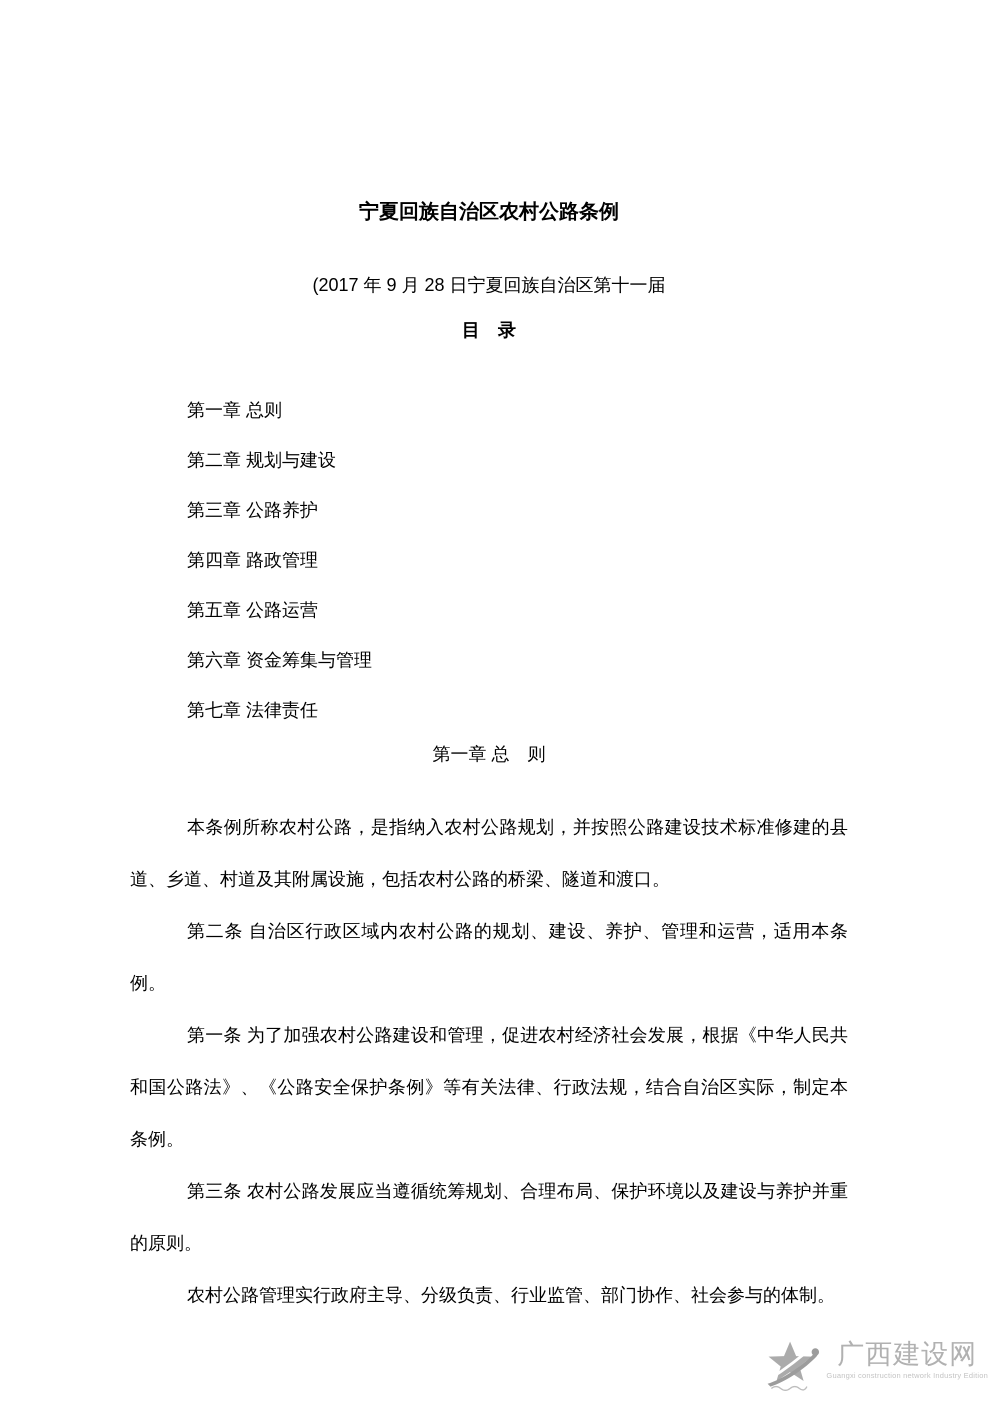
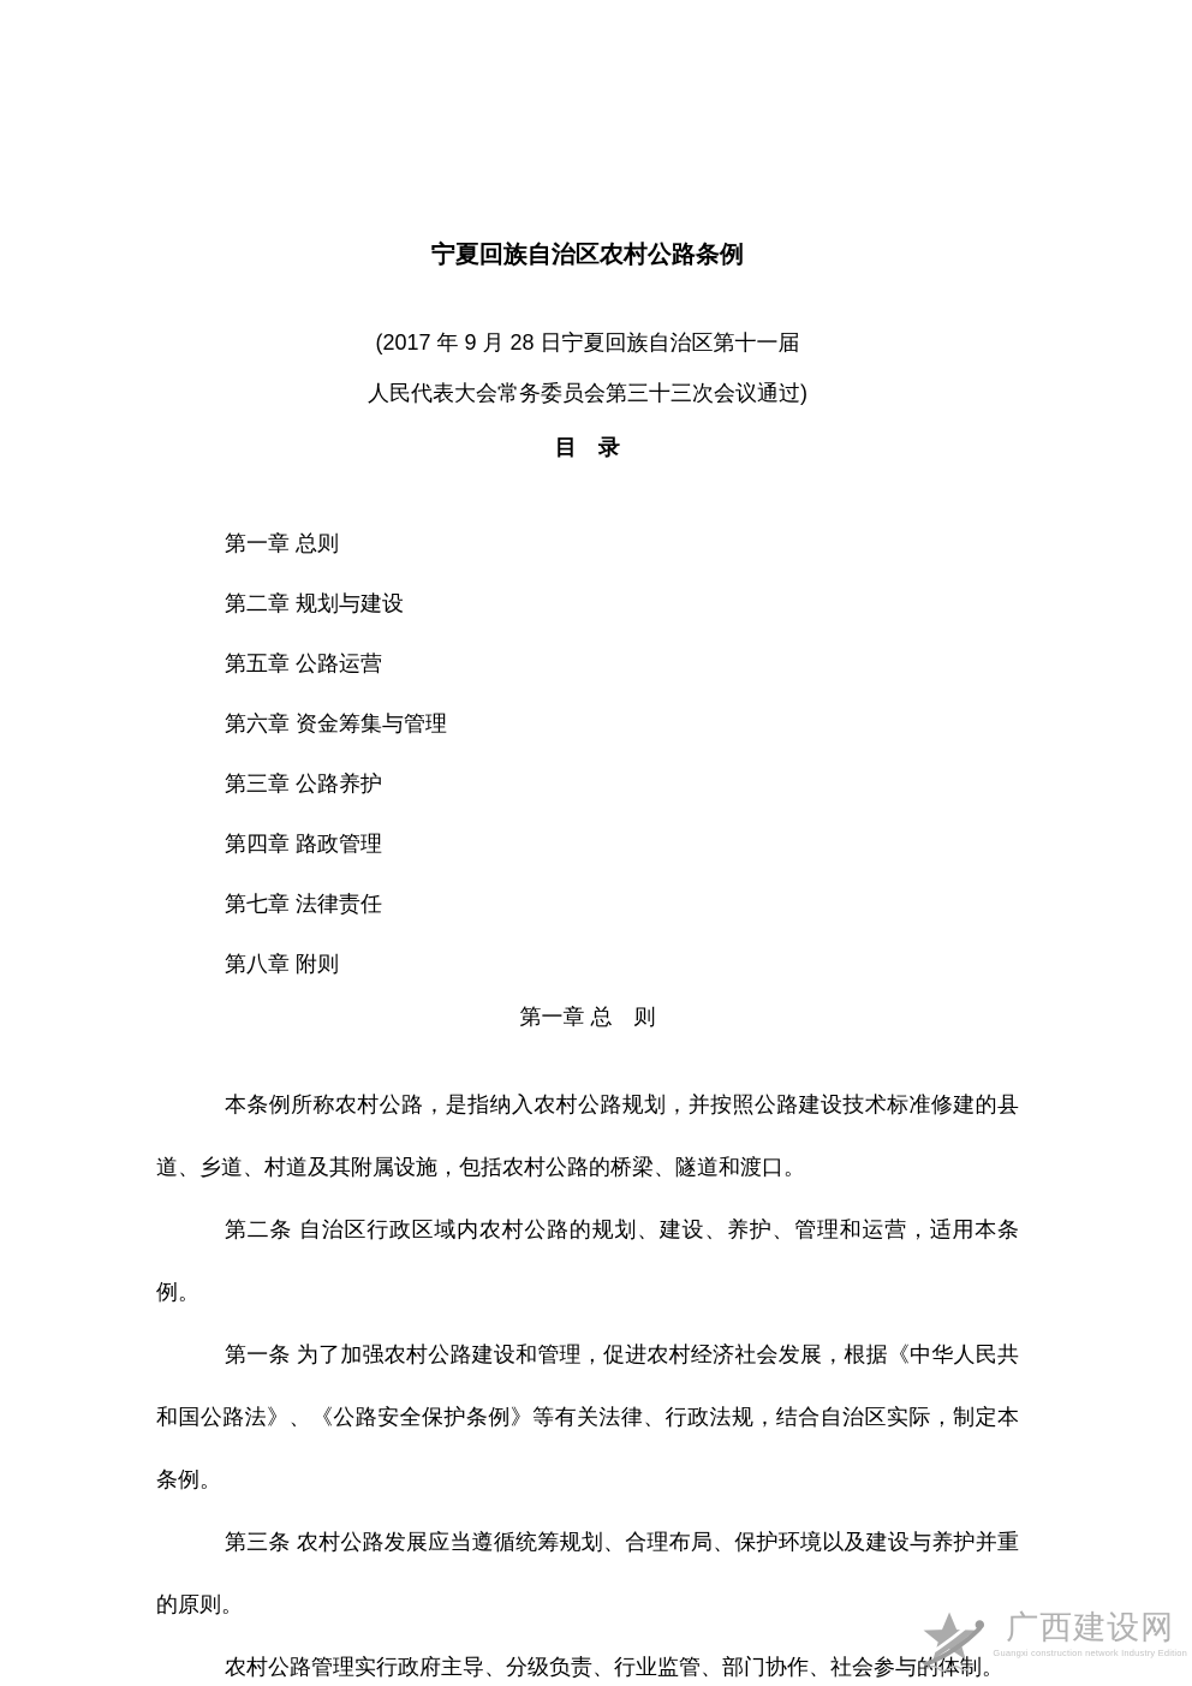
  宁夏回族自治区农村公路条例
  (2017 年 9 月 28 日宁夏回族自治区第十一届
+ 人民代表大会常务委员会第三十三次会议通过)
  目 录
  第一章 总则
  第二章 规划与建设
- 第三章 公路养护
+ 第五章 公路运营
- 第四章 路政管理
+ 第六章 资金筹集与管理
- 第五章 公路运营
+ 第三章 公路养护
- 第六章 资金筹集与管理
+ 第四章 路政管理
  第七章 法律责任
+ 第八章 附则
  第一章 总 则
  本条例所称农村公路，是指纳入农村公路规划，并按照公路建设技术标准修建的县道、乡道、村道及其附属设施，包括农村公路的桥梁、隧道和渡口。
  第二条 自治区行政区域内农村公路的规划、建设、养护、管理和运营，适用本条例。
  第一条 为了加强农村公路建设和管理，促进农村经济社会发展，根据《中华人民共和国公路法》、《公路安全保护条例》等有关法律、行政法规，结合自治区实际，制定本条例。
  第三条 农村公路发展应当遵循统筹规划、合理布局、保护环境以及建设与养护并重的原则。
  农村公路管理实行政府主导、分级负责、行业监管、部门协作、社会参与的体制。
  广西建设网
  Guangxi construction network Industry Edition
